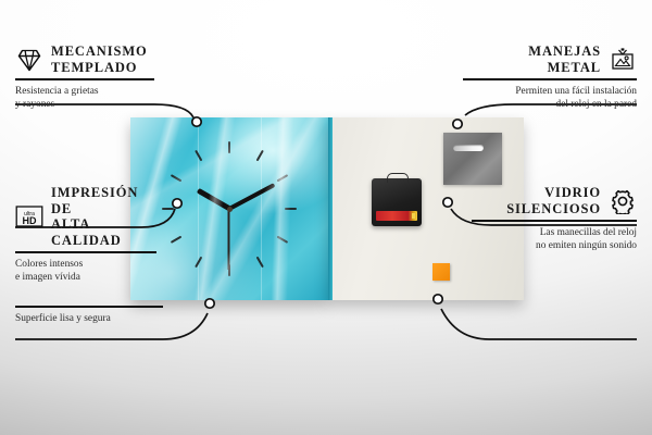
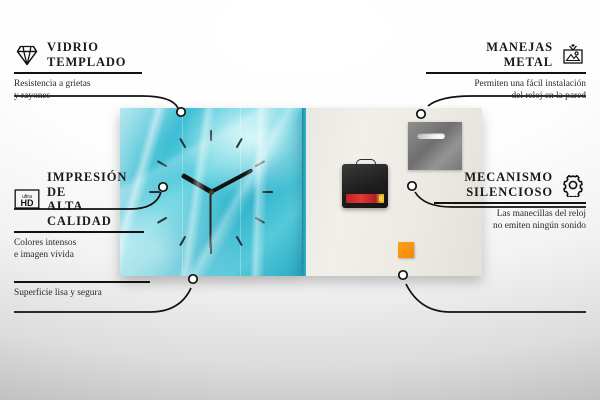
- MECANISMO
+ VIDRIO
  TEMPLADO
  Resistencia a grietas
  y rayones
  HD
  IMPRESIÓN DE
  ALTA CALIDAD
  Colores intensos
  e imagen vívida
  Superficie lisa y segura
  MANEJAS
  METAL
  Permiten una fácil instalación
  del reloj en la pared
- VIDRIO
+ MECANISMO
  SILENCIOSO
  Las manecillas del reloj
  no emiten ningún sonido
